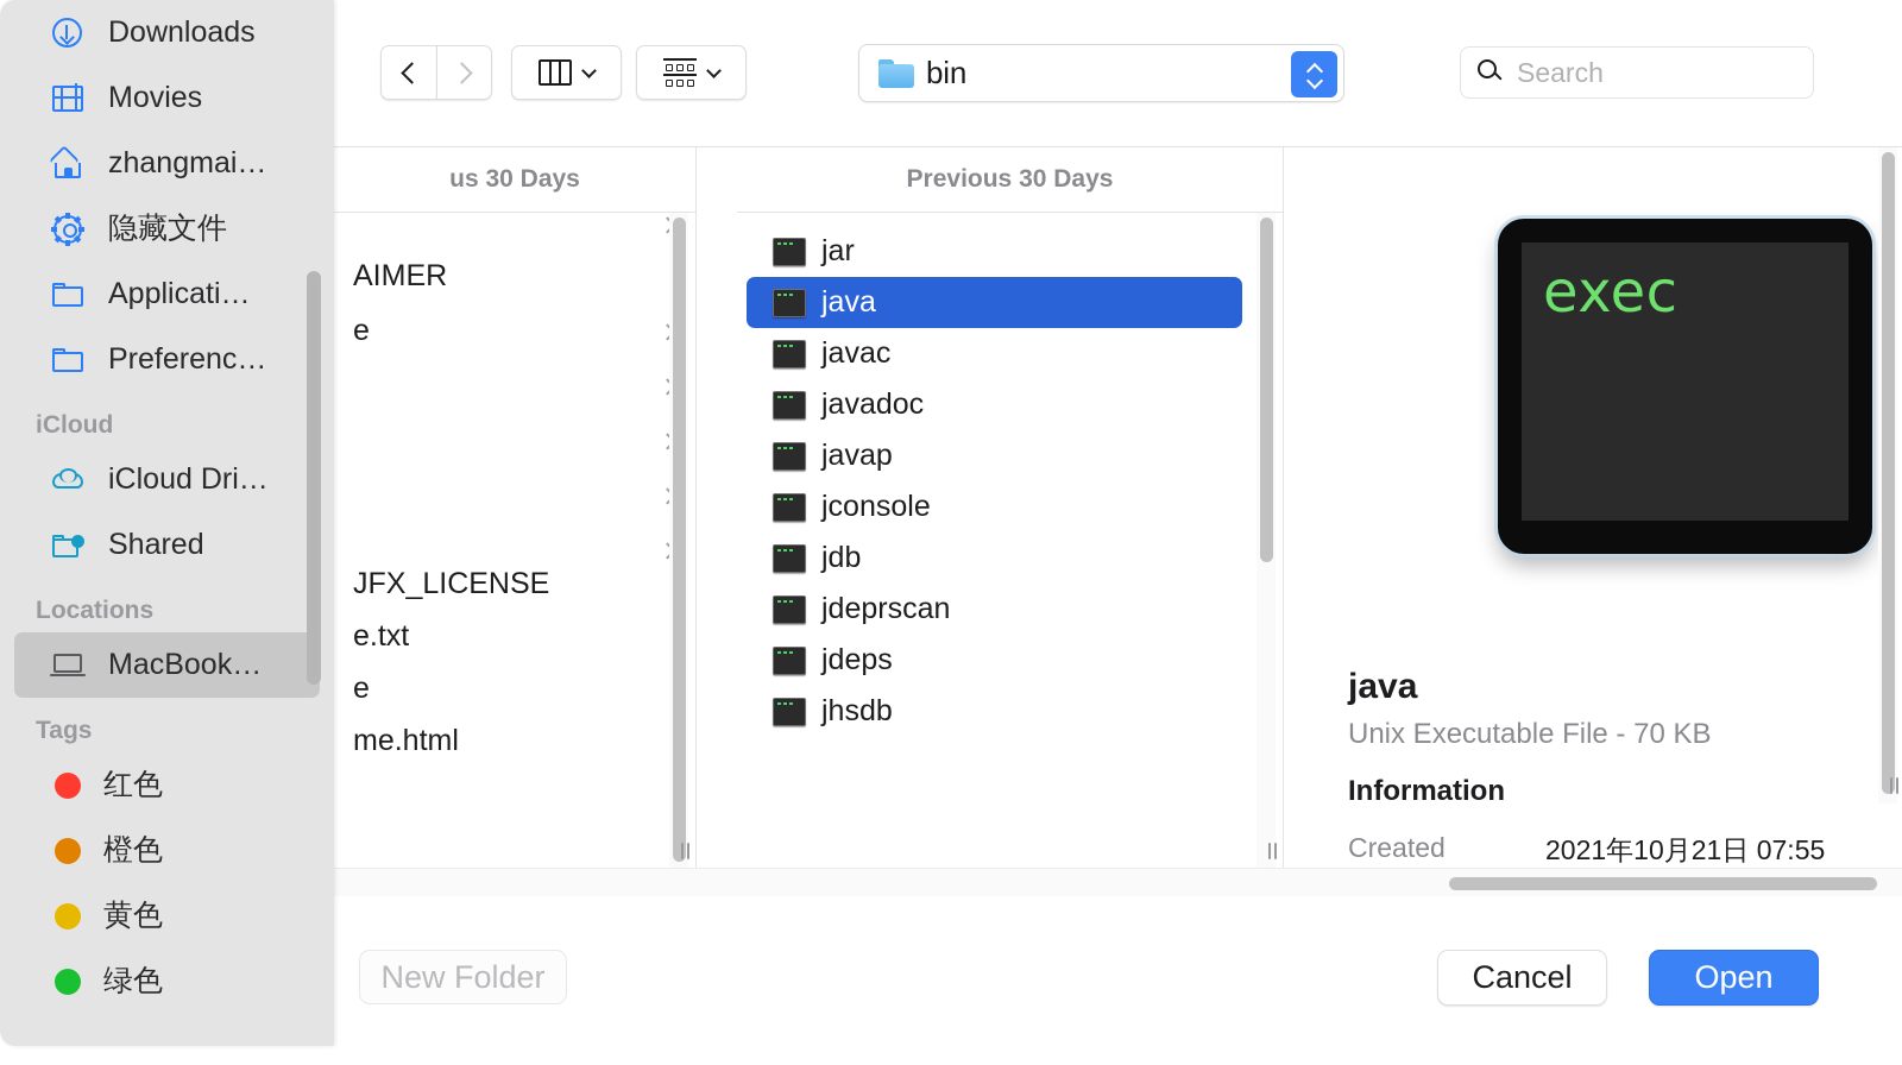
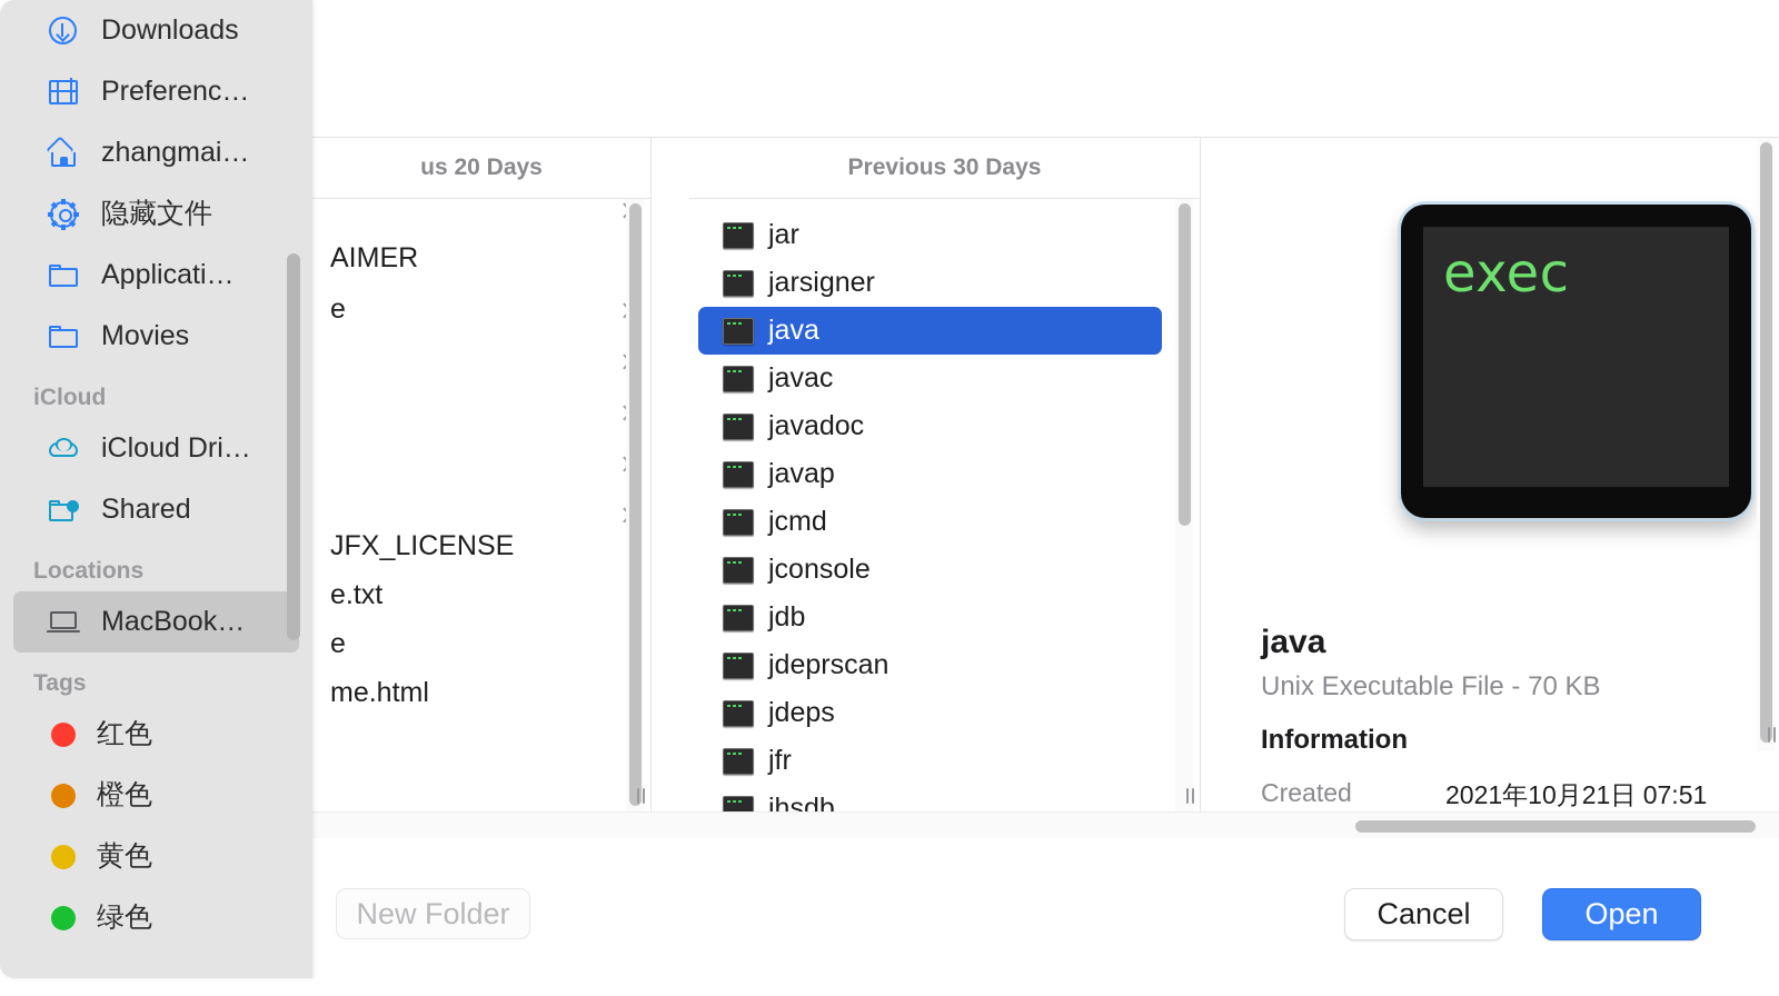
- bin
- Search
- us 30 Days
+ us 20 Days
  me.html
  e
  e.txt
  JFX_LICENSE
  e
  AIMER
  Previous 30 Days
  jar
+ jarsigner
  java
  javac
  javadoc
  javap
+ jcmd
  jconsole
  jdb
  jdeprscan
  jdeps
+ jfr
  jhsdb
  exec
  java
  Unix Executable File - 70 KB
  Information
  Created
- 2021年10月21日 07:55
+ 2021年10月21日 07:51
  New Folder
  Cancel
  Open
  Downloads
- Movies
+ Preferenc…
  zhangmai…
  隐藏文件
  Applicati…
- Preferenc…
+ Movies
  iCloud
  iCloud Dri…
  Shared
  Locations
  MacBook…
  Tags
  红色
  橙色
  黄色
  绿色
